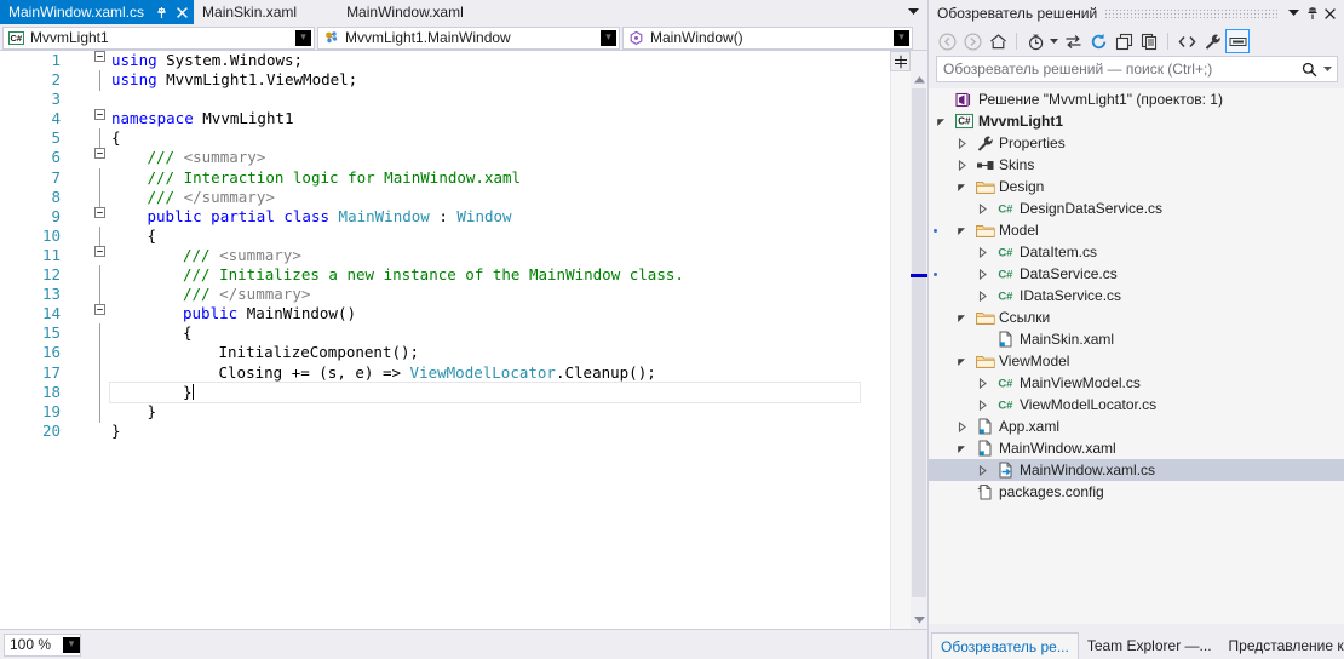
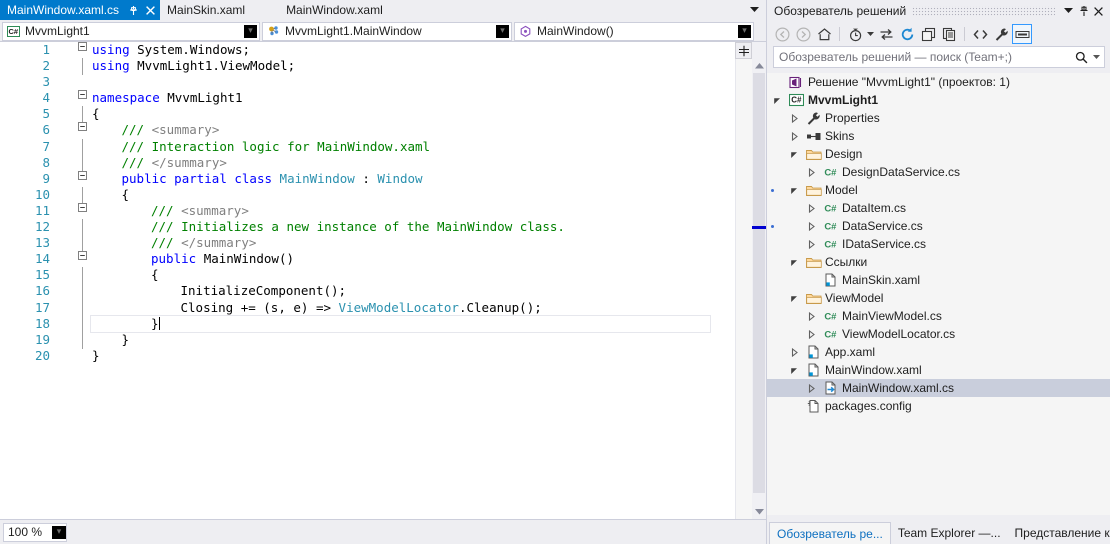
  MainWindow.xaml.cs
  MainSkin.xaml
  MainWindow.xaml
  C#
  MvvmLight1
  ▾
  MvvmLight1.MainWindow
  ▾
  MainWindow()
  ▾
  1
  using System.Windows;
  2
  using MvvmLight1.ViewModel;
  3
  4
  namespace MvvmLight1
  5
  {
  6
  /// <summary>
  7
  /// Interaction logic for MainWindow.xaml
  8
  /// </summary>
  9
  public partial class MainWindow : Window
  10
  {
  11
  /// <summary>
  12
  /// Initializes a new instance of the MainWindow class.
  13
  /// </summary>
  14
  public MainWindow()
  15
  {
  16
  InitializeComponent();
  17
  Closing += (s, e) => ViewModelLocator.Cleanup();
  18
  }
  19
  }
  20
  }
  100 %
  ▾
  Обозреватель решений
- Обозреватель решений — поиск (Ctrl+;)
+ Обозреватель решений — поиск (Team+;)
  Решение "MvvmLight1" (проектов: 1)
  C#
  MvvmLight1
  Properties
  Skins
  Design
  C#
  DesignDataService.cs
  Model
  C#
  DataItem.cs
  C#
  DataService.cs
  C#
  IDataService.cs
  Ссылки
  MainSkin.xaml
  ViewModel
  C#
  MainViewModel.cs
  C#
  ViewModelLocator.cs
  App.xaml
  MainWindow.xaml
  MainWindow.xaml.cs
  packages.config
  Обозреватель ре...
  Team Explorer —...
  Представление к
